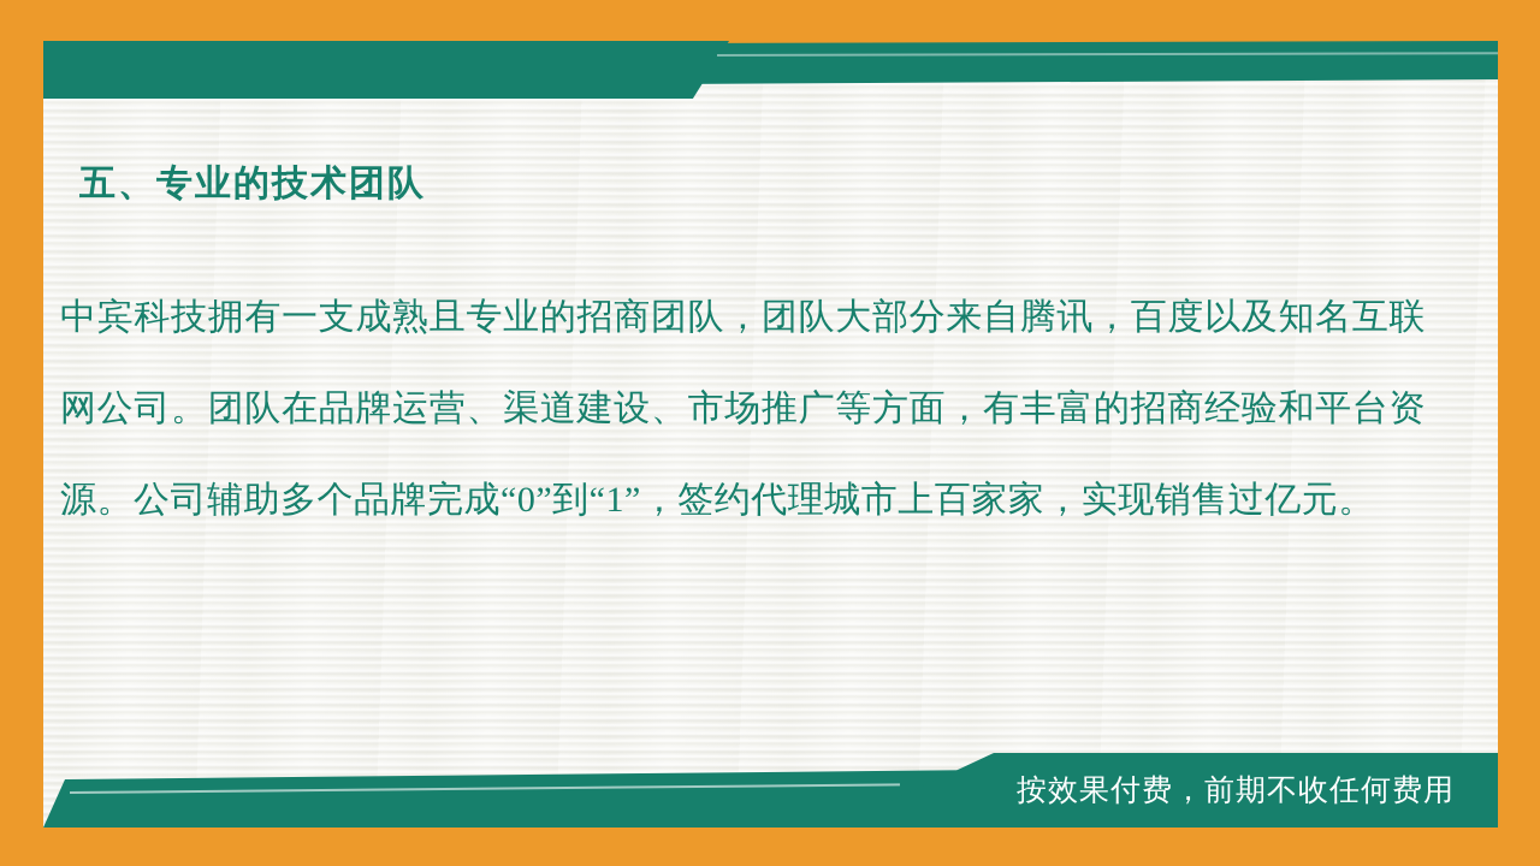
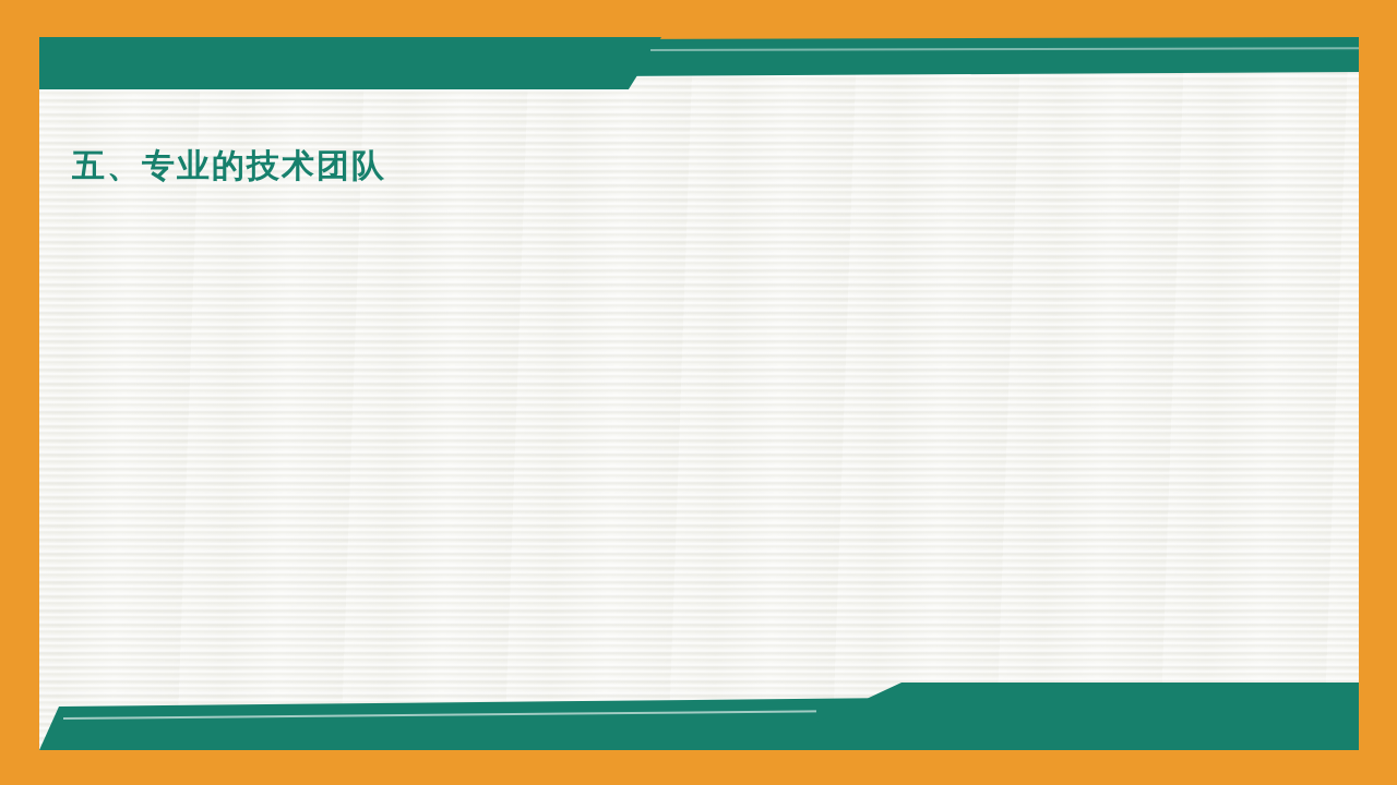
  五、专业的技术团队
- 中宾科技拥有一支成熟且专业的招商团队，团队大部分来自腾讯，百度以及知名互联网公司。团队在品牌运营、渠道建设、市场推广等方面，有丰富的招商经验和平台资源。公司辅助多个品牌完成“0”到“1”，签约代理城市上百家家，实现销售过亿元。
- 按效果付费，前期不收任何费用
